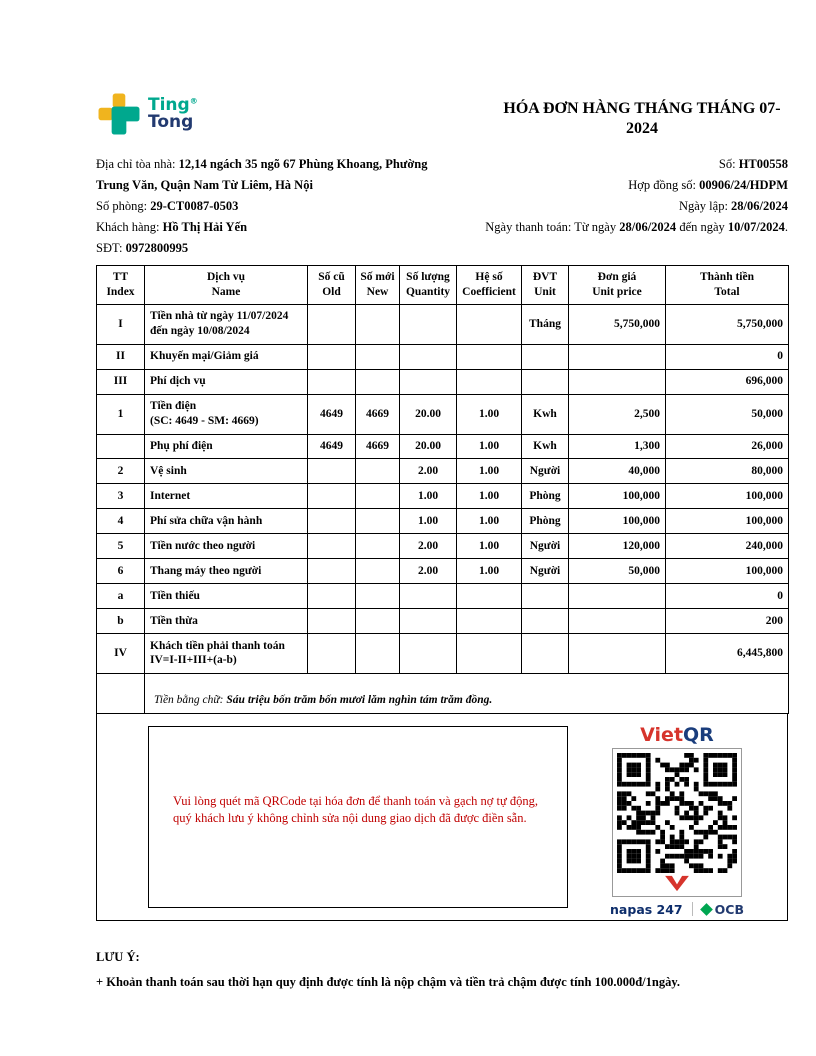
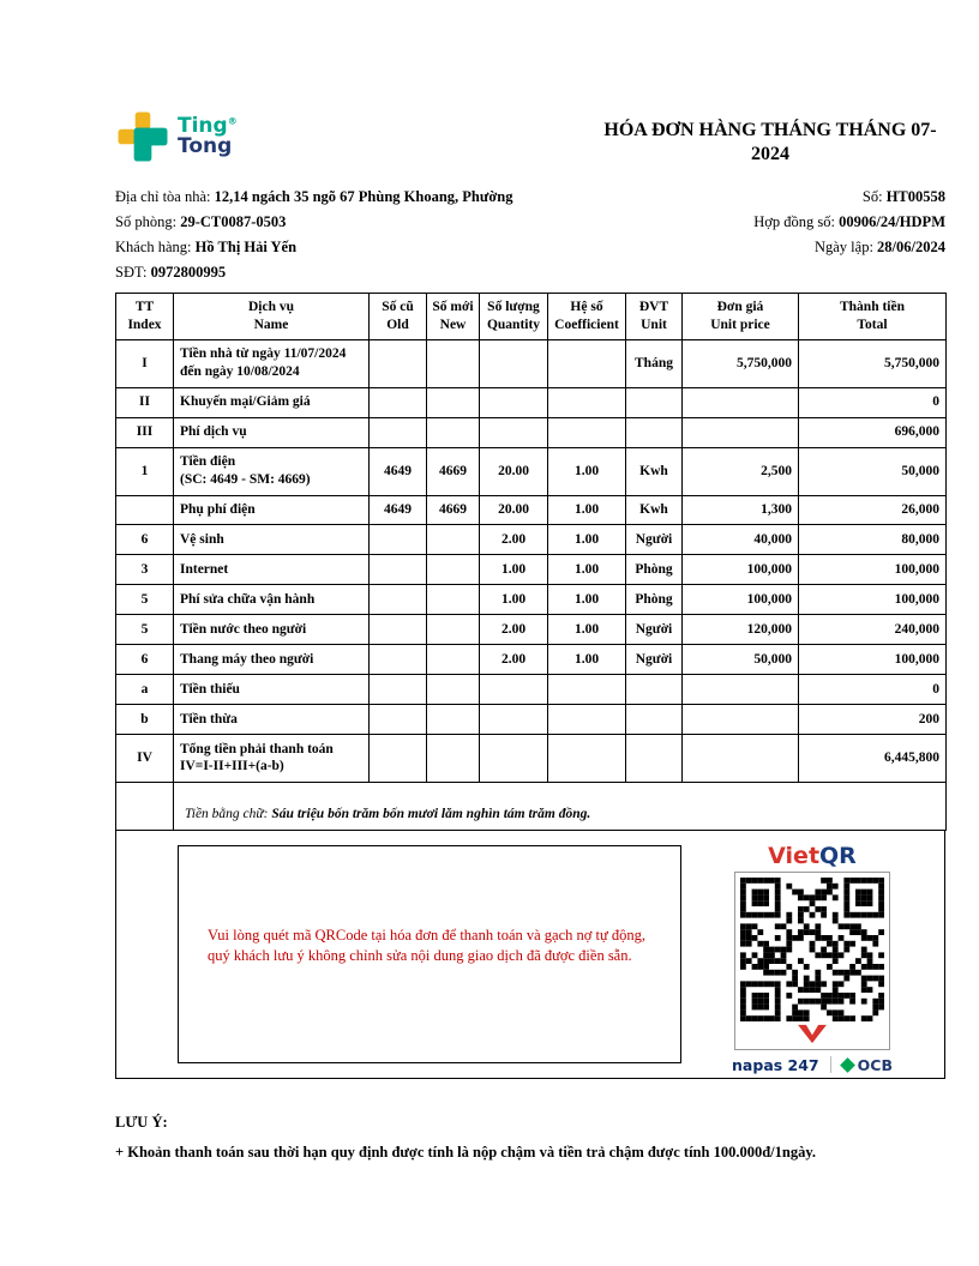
  Ting®
  Tong
  HÓA ĐƠN HÀNG THÁNG THÁNG 07-
  2024
  Địa chỉ tòa nhà: 12,14 ngách 35 ngõ 67 Phùng Khoang, Phường
- Trung Văn, Quận Nam Từ Liêm, Hà Nội
  Số phòng: 29-CT0087-0503
  Khách hàng: Hồ Thị Hải Yến
  SĐT: 0972800995
  Số: HT00558
  Hợp đồng số: 00906/24/HDPM
  Ngày lập: 28/06/2024
- Ngày thanh toán: Từ ngày 28/06/2024 đến ngày 10/07/2024.
  TTIndex	Dịch vụName	Số cũOld	Số mớiNew	Số lượngQuantity	Hệ sốCoefficient	ĐVTUnit	Đơn giáUnit price	Thành tiềnTotal
  I	Tiền nhà từ ngày 11/07/2024 đến ngày 10/08/2024					Tháng	5,750,000	5,750,000
  II	Khuyến mại/Giảm giá							0
  III	Phí dịch vụ							696,000
  1	Tiền điện (SC: 4649 - SM: 4669)	4649	4669	20.00	1.00	Kwh	2,500	50,000
  	Phụ phí điện	4649	4669	20.00	1.00	Kwh	1,300	26,000
- 2	Vệ sinh			2.00	1.00	Người	40,000	80,000
+ 6	Vệ sinh			2.00	1.00	Người	40,000	80,000
  3	Internet			1.00	1.00	Phòng	100,000	100,000
- 4	Phí sửa chữa vận hành			1.00	1.00	Phòng	100,000	100,000
+ 5	Phí sửa chữa vận hành			1.00	1.00	Phòng	100,000	100,000
  5	Tiền nước theo người			2.00	1.00	Người	120,000	240,000
  6	Thang máy theo người			2.00	1.00	Người	50,000	100,000
  a	Tiền thiếu							0
  b	Tiền thừa							200
- IV	Khách tiền phải thanh toán IV=I-II+III+(a-b)							6,445,800
+ IV	Tổng tiền phải thanh toán IV=I-II+III+(a-b)							6,445,800
  	Tiền bằng chữ: Sáu triệu bốn trăm bốn mươi lăm nghìn tám trăm đồng.
  Vui lòng quét mã QRCode tại hóa đơn để thanh toán và gạch nợ tự động, quý khách lưu ý không chỉnh sửa nội dung giao dịch đã được điền sẵn.
  VietQR
  napas 247
  OCB
  LƯU Ý:
  + Khoản thanh toán sau thời hạn quy định được tính là nộp chậm và tiền trả chậm được tính 100.000đ/1ngày.
